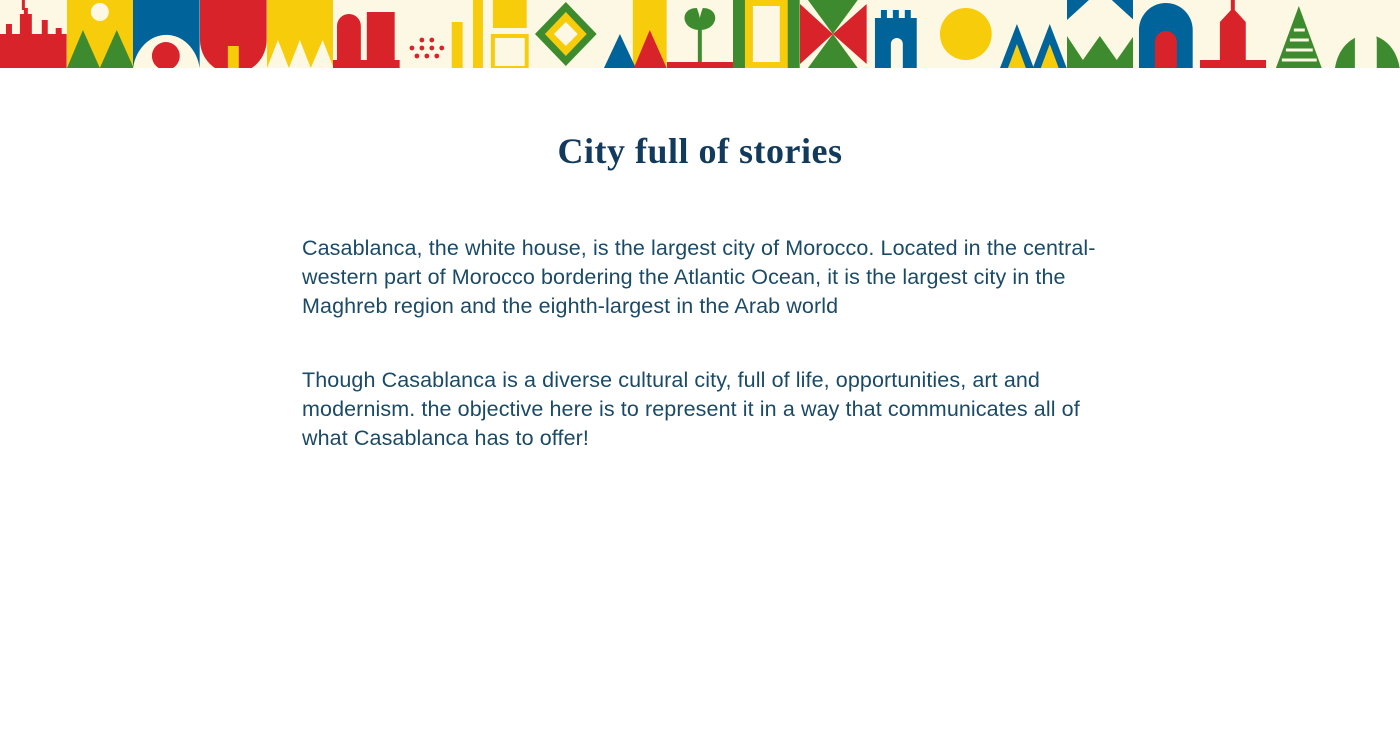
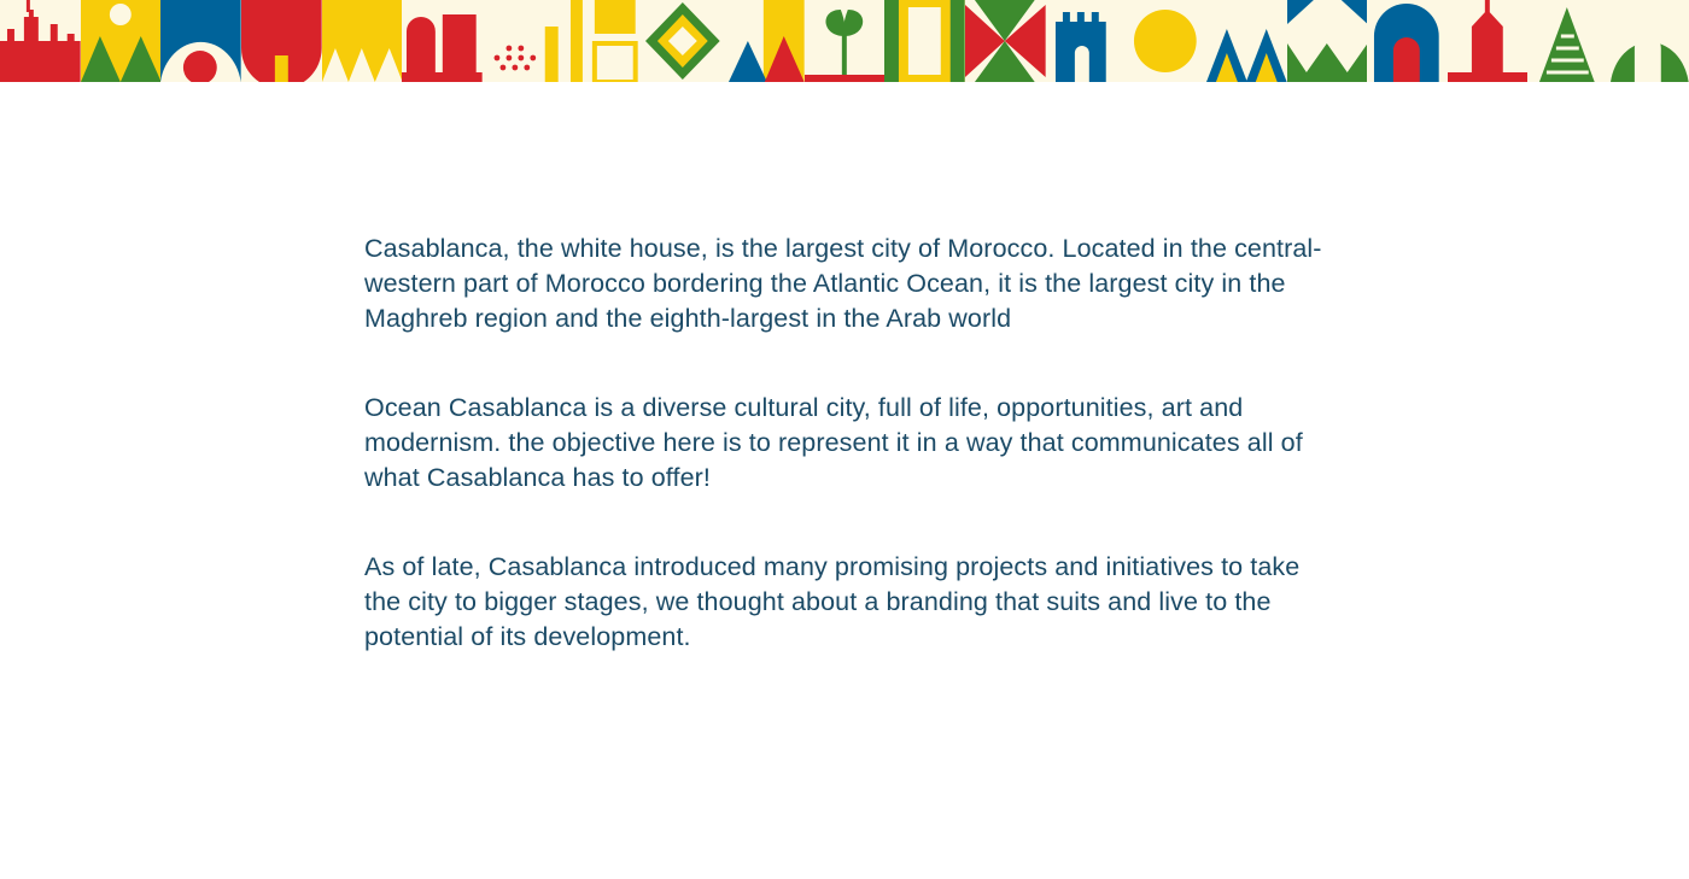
- City full of stories
  Casablanca, the white house, is the largest city of Morocco. Located in the central-western part of Morocco bordering the Atlantic Ocean, it is the largest city in the Maghreb region and the eighth-largest in the Arab world
- Though Casablanca is a diverse cultural city, full of life, opportunities, art and modernism. the objective here is to represent it in a way that communicates all of what Casablanca has to offer!
+ Ocean Casablanca is a diverse cultural city, full of life, opportunities, art and modernism. the objective here is to represent it in a way that communicates all of what Casablanca has to offer!
+ As of late, Casablanca introduced many promising projects and initiatives to take the city to bigger stages, we thought about a branding that suits and live to the potential of its development.
